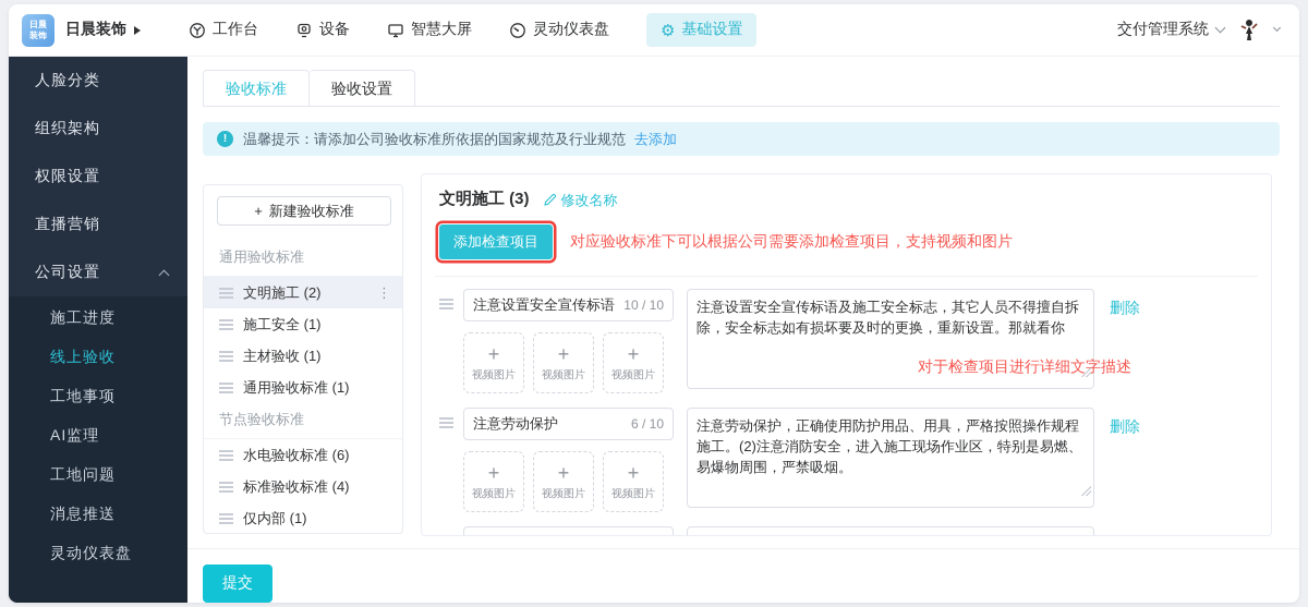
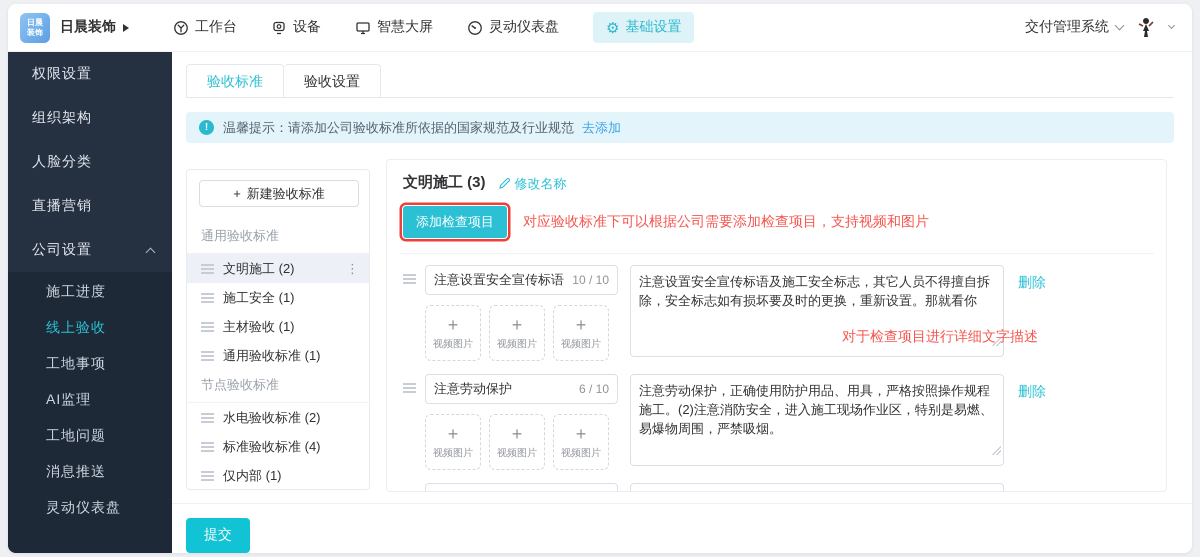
  日晨
  装饰
  日晨装饰
  工作台
  设备
  智慧大屏
  灵动仪表盘
  ⚙
  基础设置
  交付管理系统
- 人脸分类
+ 权限设置
  组织架构
- 权限设置
+ 人脸分类
  直播营销
  公司设置
  施工进度
  线上验收
  工地事项
  AI监理
  工地问题
  消息推送
  灵动仪表盘
  验收标准
  验收设置
  !
  温馨提示：请添加公司验收标准所依据的国家规范及行业规范
  去添加
  +
  新建验收标准
  通用验收标准
  文明施工 (2)
  ⋮
  施工安全 (1)
  主材验收 (1)
  通用验收标准 (1)
  节点验收标准
- 水电验收标准 (6)
+ 水电验收标准 (2)
  标准验收标准 (4)
  仅内部 (1)
  文明施工 (3)
  修改名称
  添加检查项目
  对应验收标准下可以根据公司需要添加检查项目，支持视频和图片
  注意设置安全宣传标语
  10 / 10
  +
  视频图片
  +
  视频图片
  +
  视频图片
  删除
  注意劳动保护
  6 / 10
  +
  视频图片
  +
  视频图片
  +
  视频图片
  删除
  对于检查项目进行详细文字描述
  提交
